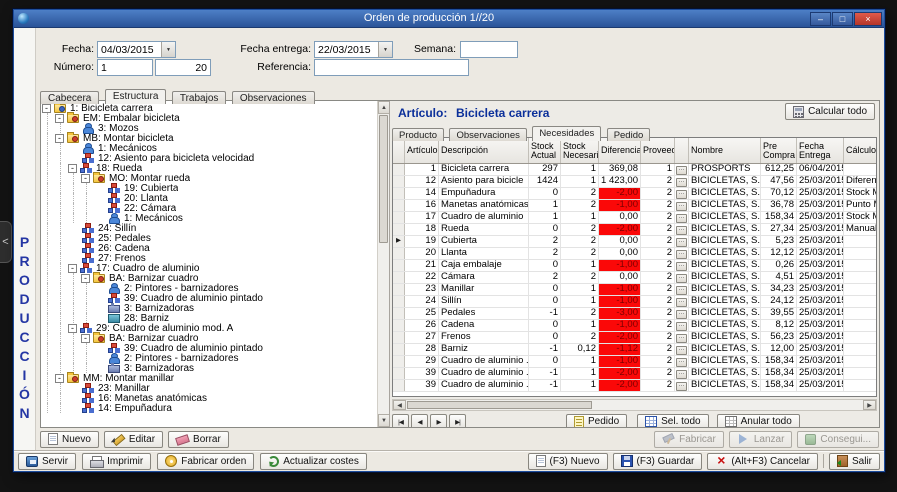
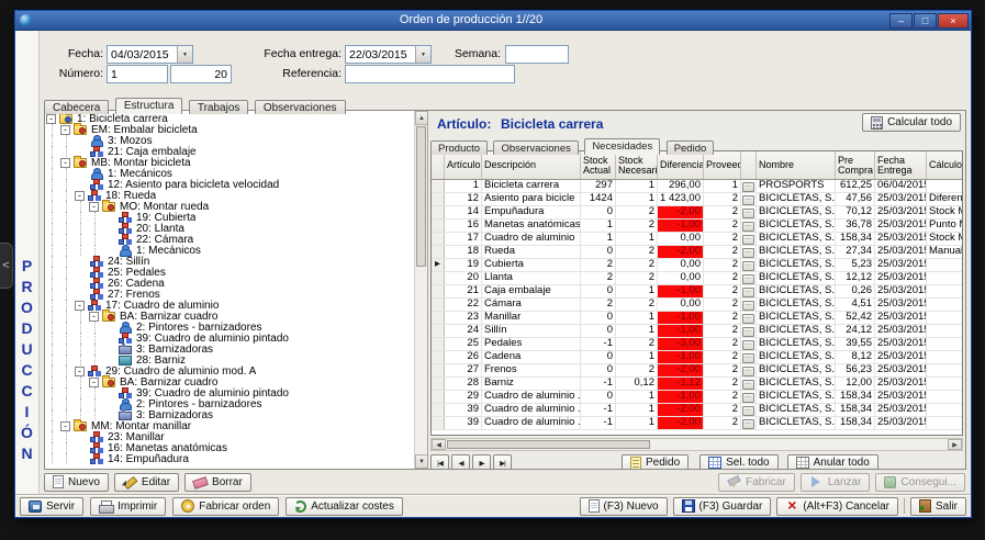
  <
  Orden de producción 1//20
  –
  □
  ×
  P
  R
  O
  D
  U
  C
  C
  I
  Ó
  N
  Fecha:
  04/03/2015
  Fecha entrega:
  22/03/2015
  Semana:
  Número:
  1
  20
  Referencia:
  Cabecera Estructura Trabajos Observaciones
  -
  1: Bicicleta carrera
  -
  EM: Embalar bicicleta
  3: Mozos
+ 21: Caja embalaje
  -
  MB: Montar bicicleta
  1: Mecánicos
  12: Asiento para bicicleta velocidad
  -
  18: Rueda
  -
  MO: Montar rueda
  19: Cubierta
  20: Llanta
  22: Cámara
  1: Mecánicos
  24: Sillín
  25: Pedales
  26: Cadena
  27: Frenos
  -
  17: Cuadro de aluminio
  -
  BA: Barnizar cuadro
  2: Pintores - barnizadores
  39: Cuadro de aluminio pintado
  3: Barnizadoras
  28: Barniz
  -
  29: Cuadro de aluminio mod. A
  -
  BA: Barnizar cuadro
  39: Cuadro de aluminio pintado
  2: Pintores - barnizadores
  3: Barnizadoras
  -
  MM: Montar manillar
  23: Manillar
  16: Manetas anatómicas
  14: Empuñadura
  Artículo:
  Bicicleta carrera
  Calcular todo
  Producto Observaciones Necesidades Pedido
  Artículo
  Descripción
  Stock
  Actual
  Stock
  Necesari
  Diferencia
  Proveed
  Nombre
  Pre
  Compra
  Fecha
  Entrega
  Cálculo
  1
  Bicicleta carrera
  297
  1
- 369,08
+ 296,00
  1
  PROSPORTS
  612,25
  06/04/2015
  12
  Asiento para bicicle
  1424
  1
  1 423,00
  2
  BICICLETAS, S.
  47,56
  25/03/2015
  Diferen
  14
  Empuñadura
  0
  2
  -2,00
  2
  BICICLETAS, S.
  70,12
  25/03/2015
  Stock
  16
  Manetas anatómicas
  1
  2
  -1,00
  2
  BICICLETAS, S.
  36,78
  25/03/2015
  Punto
  17
  Cuadro de aluminio
  1
  1
  0,00
  2
  BICICLETAS, S.
  158,34
  25/03/2015
  Stock
  18
  Rueda
  0
  2
  -2,00
  2
  BICICLETAS, S.
  27,34
  25/03/2015
  Manua
  19
  Cubierta
  2
  2
  0,00
  2
  BICICLETAS, S.
  5,23
  25/03/2015
  20
  Llanta
  2
  2
  0,00
  2
  BICICLETAS, S.
  12,12
  25/03/2015
  21
  Caja embalaje
  0
  1
  -1,00
  2
  BICICLETAS, S.
  0,26
  25/03/2015
  22
  Cámara
  2
  2
  0,00
  2
  BICICLETAS, S.
  4,51
  25/03/2015
  23
  Manillar
  0
  1
  -1,00
  2
  BICICLETAS, S.
- 34,23
+ 52,42
  25/03/2015
  24
  Sillín
  0
  1
  -1,00
  2
  BICICLETAS, S.
  24,12
  25/03/2015
  25
  Pedales
  -1
  2
  -3,00
  2
  BICICLETAS, S.
  39,55
  25/03/2015
  26
  Cadena
  0
  1
  -1,00
  2
  BICICLETAS, S.
  8,12
  25/03/2015
  27
  Frenos
  0
  2
  -2,00
  2
  BICICLETAS, S.
  56,23
  25/03/2015
  28
  Barniz
  -1
  0,12
  -1,12
  2
  BICICLETAS, S.
  12,00
  25/03/2015
  29
  Cuadro de aluminio .
  0
  1
  -1,00
  2
  BICICLETAS, S.
  158,34
  25/03/2015
  39
  Cuadro de aluminio .
  -1
  1
  -2,00
  2
  BICICLETAS, S.
  158,34
  25/03/2015
  39
  Cuadro de aluminio .
  -1
  1
  -2,00
  2
  BICICLETAS, S.
  158,34
  25/03/2015
  Pedido
  Sel. todo
  Anular todo
  Nuevo
  Editar
  Borrar
  Fabricar
  Lanzar
  Consegui...
  Servir
  Imprimir
  Fabricar orden
  Actualizar costes
  (F3) Nuevo
  (F3) Guardar
  (Alt+F3) Cancelar
  Salir
